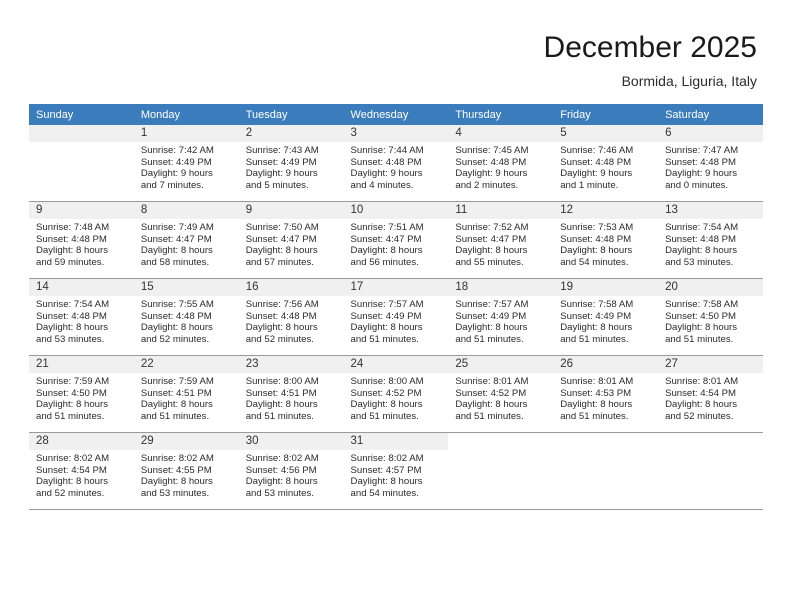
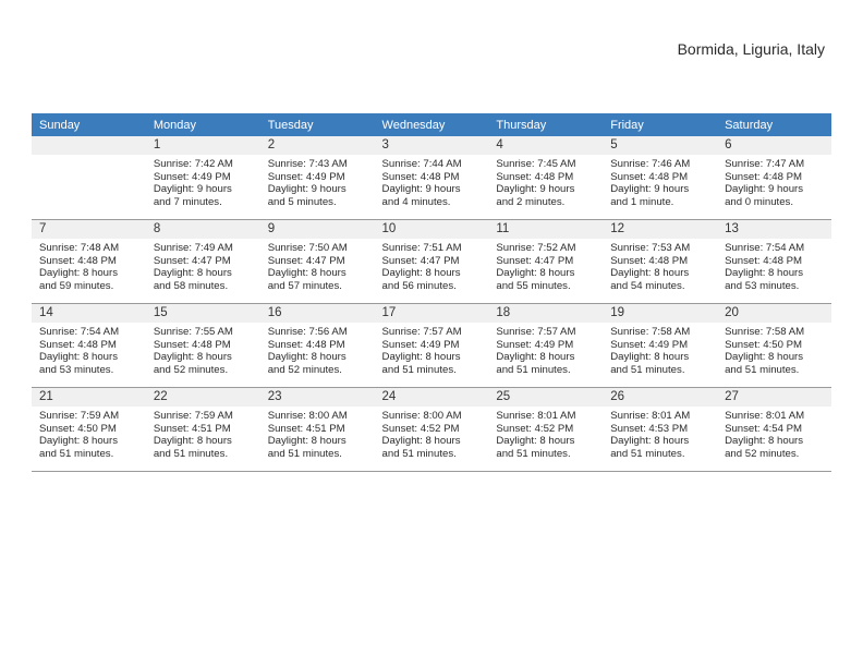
- December 2025
  Bormida, Liguria, Italy
  Sunday	Monday	Tuesday	Wednesday	Thursday	Friday	Saturday
  	1 Sunrise: 7:42 AM Sunset: 4:49 PM Daylight: 9 hours and 7 minutes.	2 Sunrise: 7:43 AM Sunset: 4:49 PM Daylight: 9 hours and 5 minutes.	3 Sunrise: 7:44 AM Sunset: 4:48 PM Daylight: 9 hours and 4 minutes.	4 Sunrise: 7:45 AM Sunset: 4:48 PM Daylight: 9 hours and 2 minutes.	5 Sunrise: 7:46 AM Sunset: 4:48 PM Daylight: 9 hours and 1 minute.	6 Sunrise: 7:47 AM Sunset: 4:48 PM Daylight: 9 hours and 0 minutes.
- 9 Sunrise: 7:48 AM Sunset: 4:48 PM Daylight: 8 hours and 59 minutes.	8 Sunrise: 7:49 AM Sunset: 4:47 PM Daylight: 8 hours and 58 minutes.	9 Sunrise: 7:50 AM Sunset: 4:47 PM Daylight: 8 hours and 57 minutes.	10 Sunrise: 7:51 AM Sunset: 4:47 PM Daylight: 8 hours and 56 minutes.	11 Sunrise: 7:52 AM Sunset: 4:47 PM Daylight: 8 hours and 55 minutes.	12 Sunrise: 7:53 AM Sunset: 4:48 PM Daylight: 8 hours and 54 minutes.	13 Sunrise: 7:54 AM Sunset: 4:48 PM Daylight: 8 hours and 53 minutes.
+ 7 Sunrise: 7:48 AM Sunset: 4:48 PM Daylight: 8 hours and 59 minutes.	8 Sunrise: 7:49 AM Sunset: 4:47 PM Daylight: 8 hours and 58 minutes.	9 Sunrise: 7:50 AM Sunset: 4:47 PM Daylight: 8 hours and 57 minutes.	10 Sunrise: 7:51 AM Sunset: 4:47 PM Daylight: 8 hours and 56 minutes.	11 Sunrise: 7:52 AM Sunset: 4:47 PM Daylight: 8 hours and 55 minutes.	12 Sunrise: 7:53 AM Sunset: 4:48 PM Daylight: 8 hours and 54 minutes.	13 Sunrise: 7:54 AM Sunset: 4:48 PM Daylight: 8 hours and 53 minutes.
  14 Sunrise: 7:54 AM Sunset: 4:48 PM Daylight: 8 hours and 53 minutes.	15 Sunrise: 7:55 AM Sunset: 4:48 PM Daylight: 8 hours and 52 minutes.	16 Sunrise: 7:56 AM Sunset: 4:48 PM Daylight: 8 hours and 52 minutes.	17 Sunrise: 7:57 AM Sunset: 4:49 PM Daylight: 8 hours and 51 minutes.	18 Sunrise: 7:57 AM Sunset: 4:49 PM Daylight: 8 hours and 51 minutes.	19 Sunrise: 7:58 AM Sunset: 4:49 PM Daylight: 8 hours and 51 minutes.	20 Sunrise: 7:58 AM Sunset: 4:50 PM Daylight: 8 hours and 51 minutes.
  21 Sunrise: 7:59 AM Sunset: 4:50 PM Daylight: 8 hours and 51 minutes.	22 Sunrise: 7:59 AM Sunset: 4:51 PM Daylight: 8 hours and 51 minutes.	23 Sunrise: 8:00 AM Sunset: 4:51 PM Daylight: 8 hours and 51 minutes.	24 Sunrise: 8:00 AM Sunset: 4:52 PM Daylight: 8 hours and 51 minutes.	25 Sunrise: 8:01 AM Sunset: 4:52 PM Daylight: 8 hours and 51 minutes.	26 Sunrise: 8:01 AM Sunset: 4:53 PM Daylight: 8 hours and 51 minutes.	27 Sunrise: 8:01 AM Sunset: 4:54 PM Daylight: 8 hours and 52 minutes.
- 28 Sunrise: 8:02 AM Sunset: 4:54 PM Daylight: 8 hours and 52 minutes.	29 Sunrise: 8:02 AM Sunset: 4:55 PM Daylight: 8 hours and 53 minutes.	30 Sunrise: 8:02 AM Sunset: 4:56 PM Daylight: 8 hours and 53 minutes.	31 Sunrise: 8:02 AM Sunset: 4:57 PM Daylight: 8 hours and 54 minutes.
